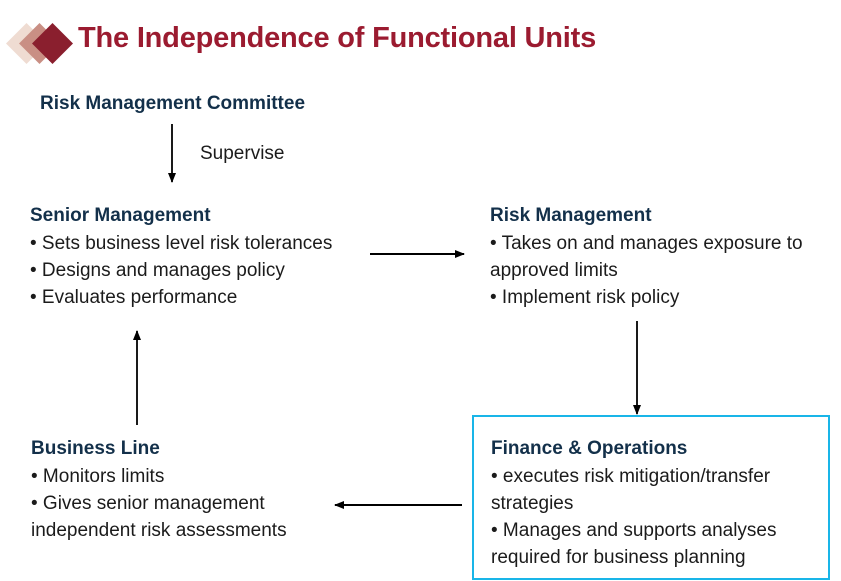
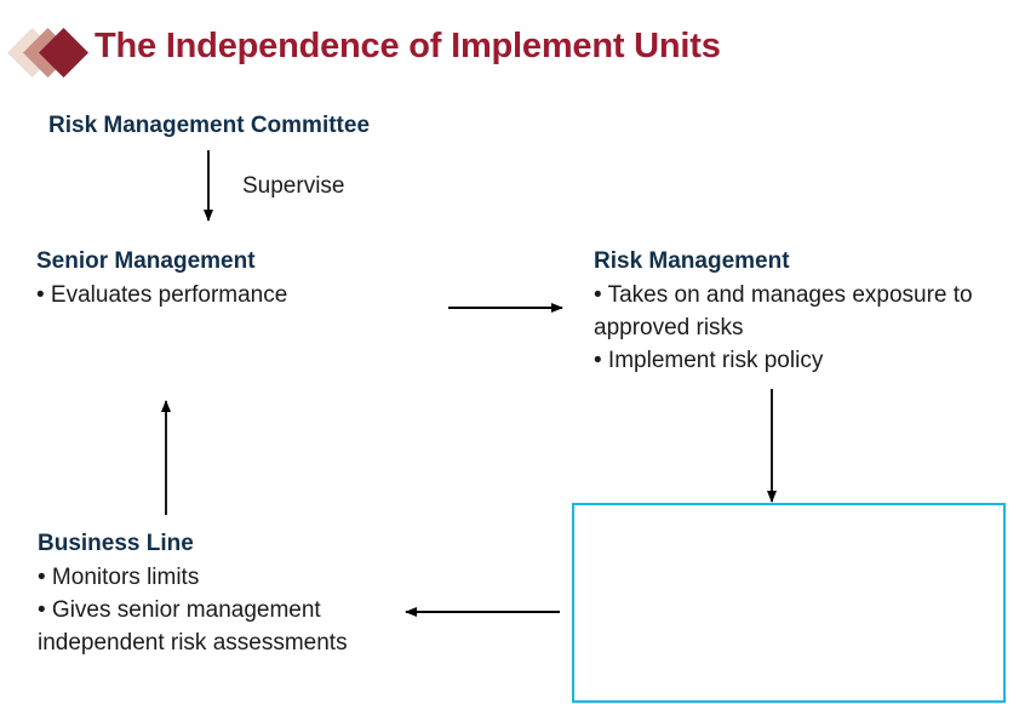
- The Independence of Functional Units
+ The Independence of Implement Units
  Supervise
  Risk Management Committee
  Senior Management
- • Sets business level risk tolerances
- • Designs and manages policy
  • Evaluates performance
  Risk Management
- • Takes on and manages exposure to approved limits
+ • Takes on and manages exposure to approved risks
  • Implement risk policy
  Business Line
  • Monitors limits
  • Gives senior management independent risk assessments
- Finance & Operations
- • executes risk mitigation/transfer strategies
- • Manages and supports analyses required for business planning
